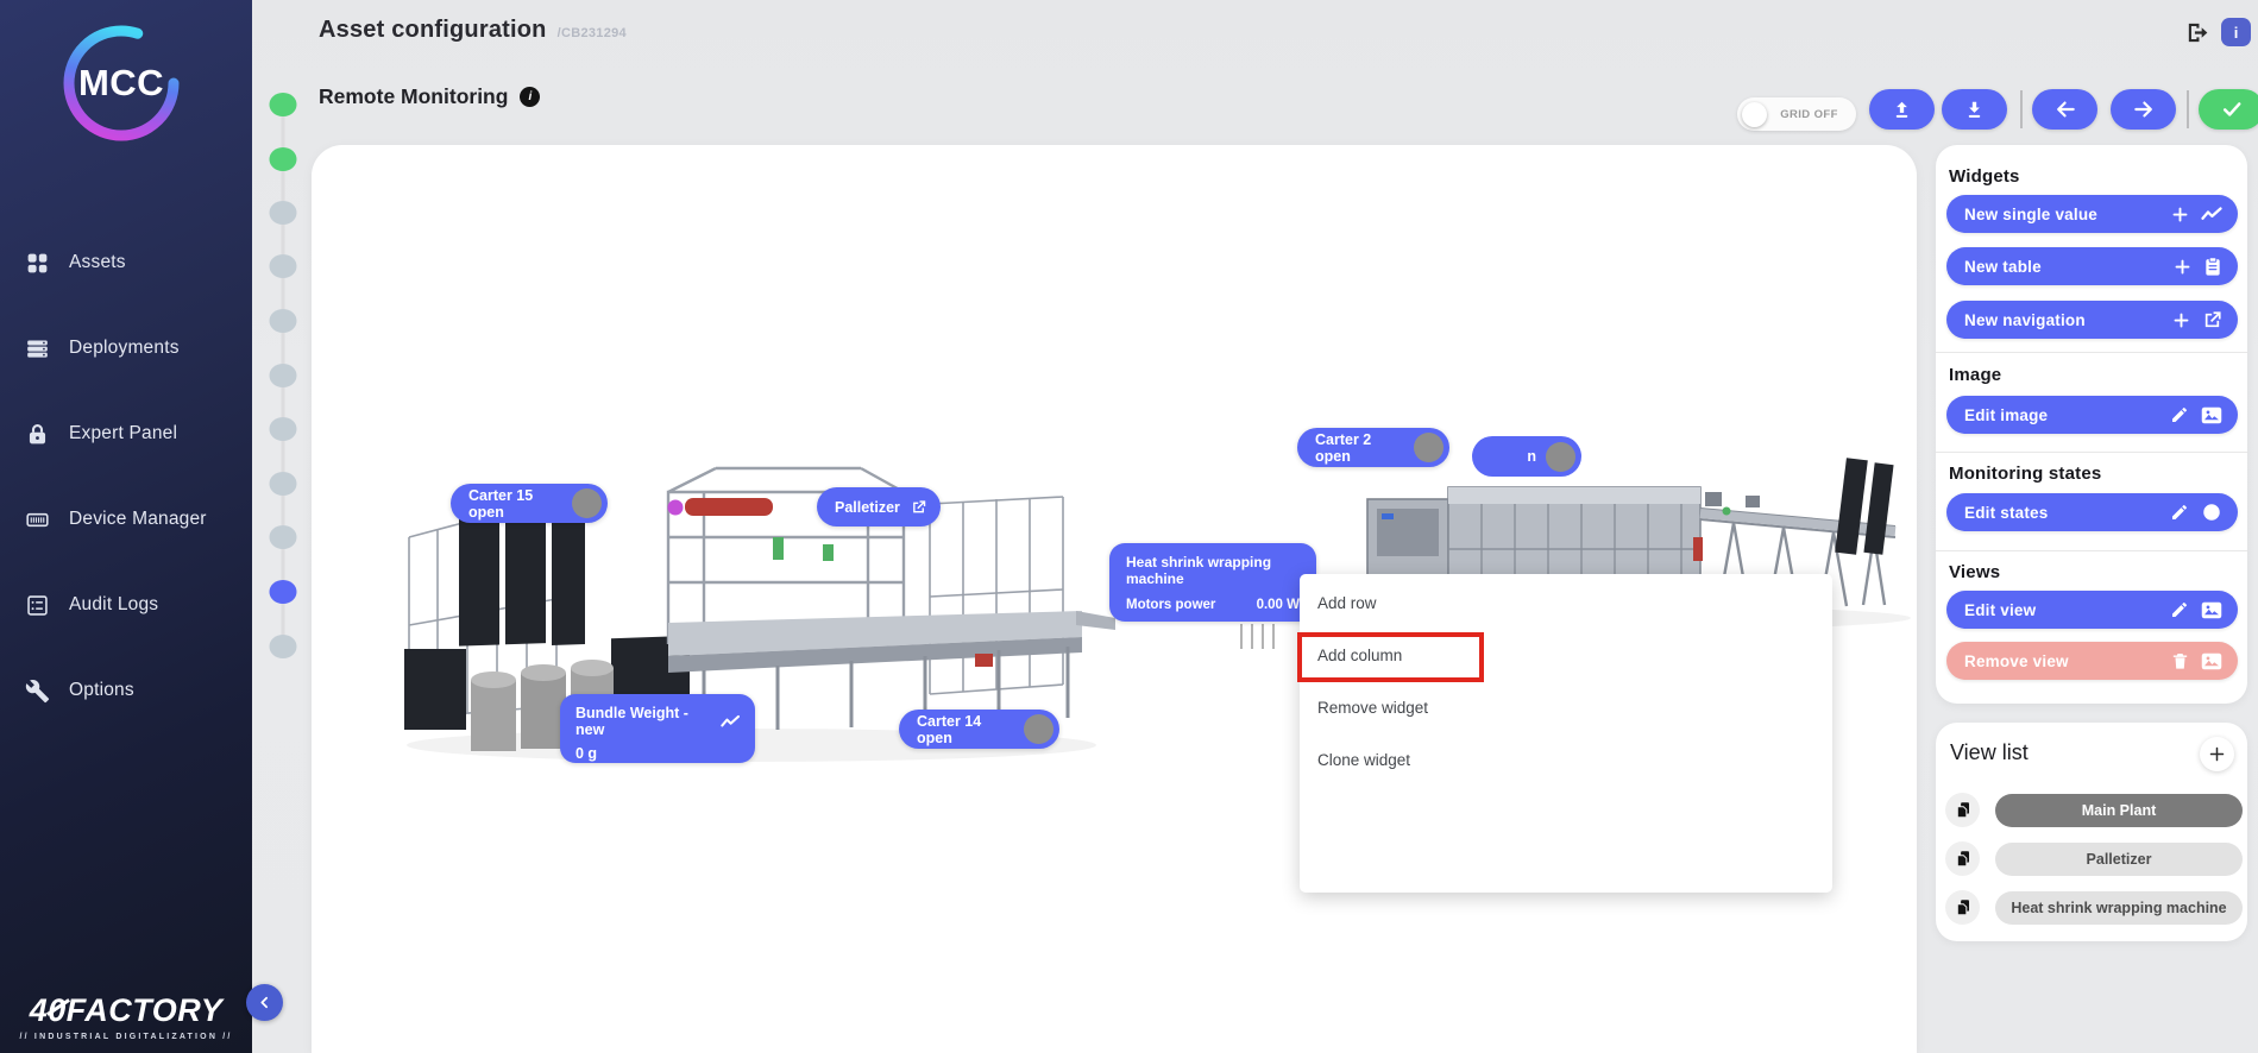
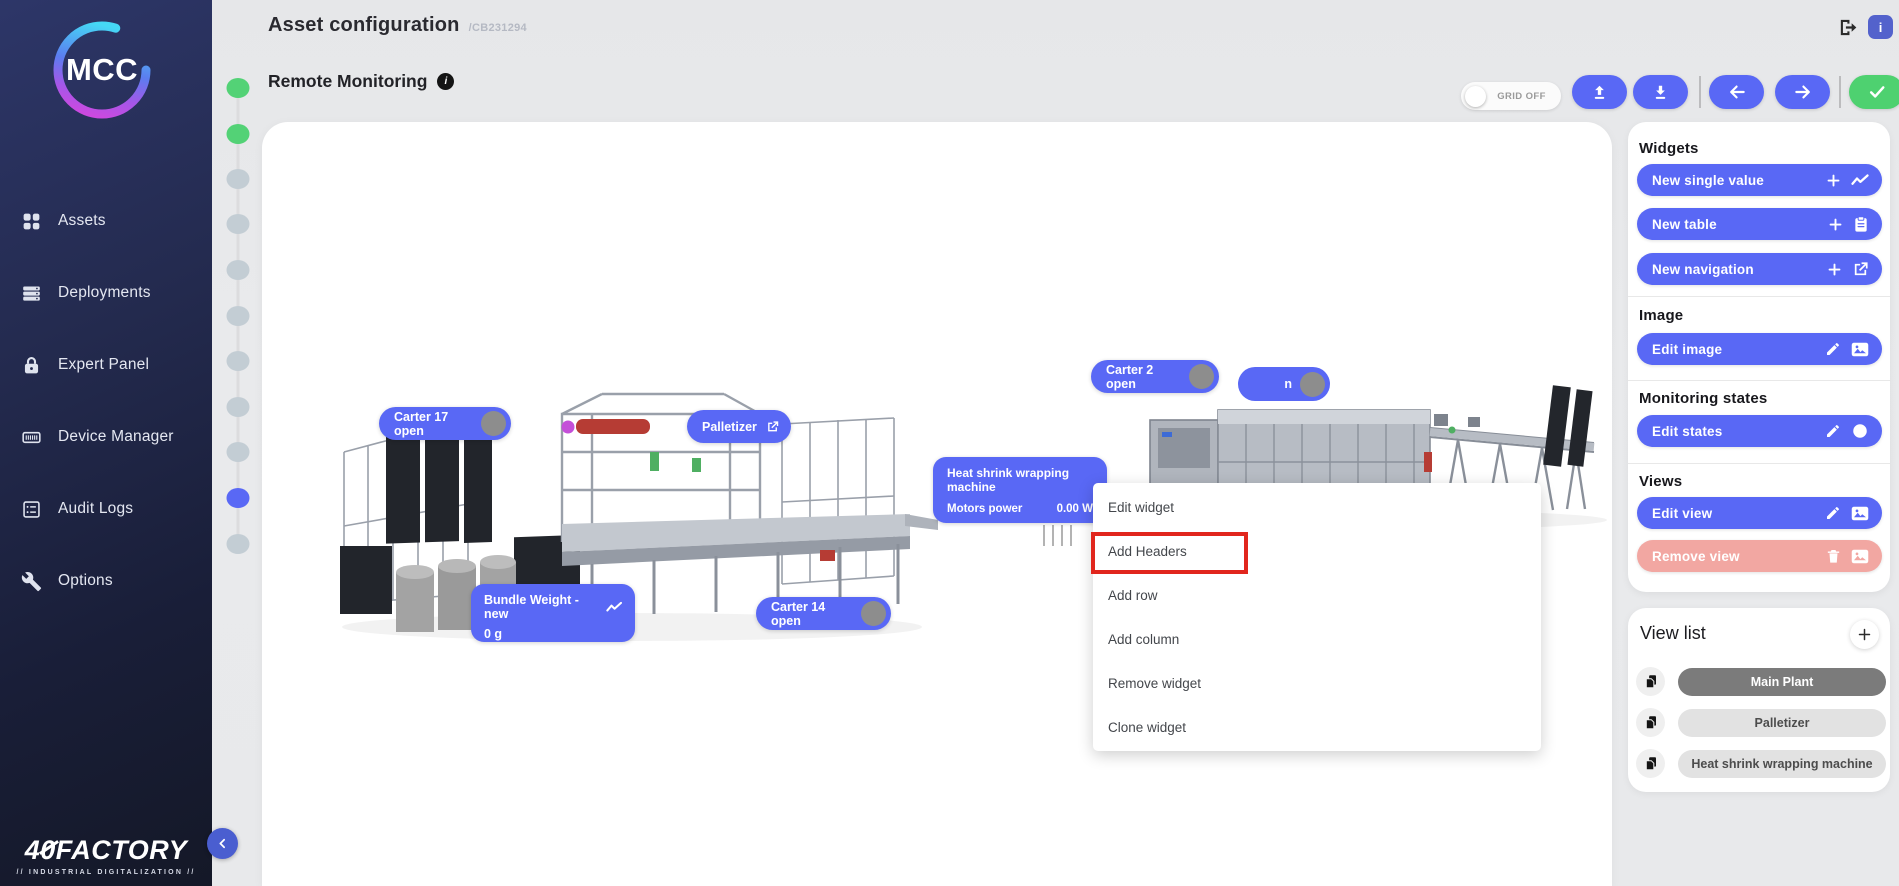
  MCC
  Assets
  Deployments
  Expert Panel
  Device Manager
  Audit Logs
  Options
  40FACTORY
  Asset configuration
  /CB231294
  i
  Remote Monitoring
  i
  GRID OFF
- Carter 15 open
+ Carter 17 open
  Palletizer
  Carter 2 open
  Carter 14 open
  Heat shrink wrapping machine
  Motors power
  0.00 W
  Bundle Weight - new
  0 g
  n
+ Edit widget
+ Add Headers
  Add row
  Add column
  Remove widget
  Clone widget
  Widgets
  New single value
  New table
  New navigation
  Image
  Edit image
  Monitoring states
  Edit states
  Views
  Edit view
  Remove view
  View list
  Main Plant
  Palletizer
  Heat shrink wrapping machine
